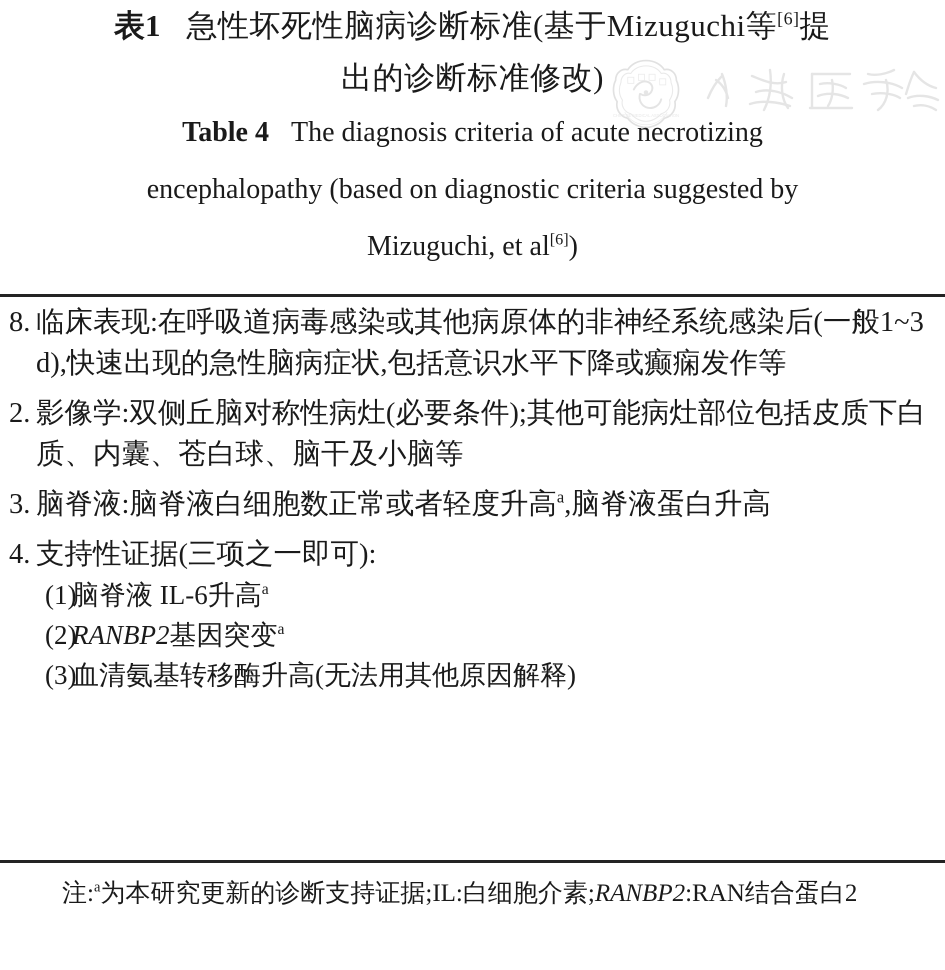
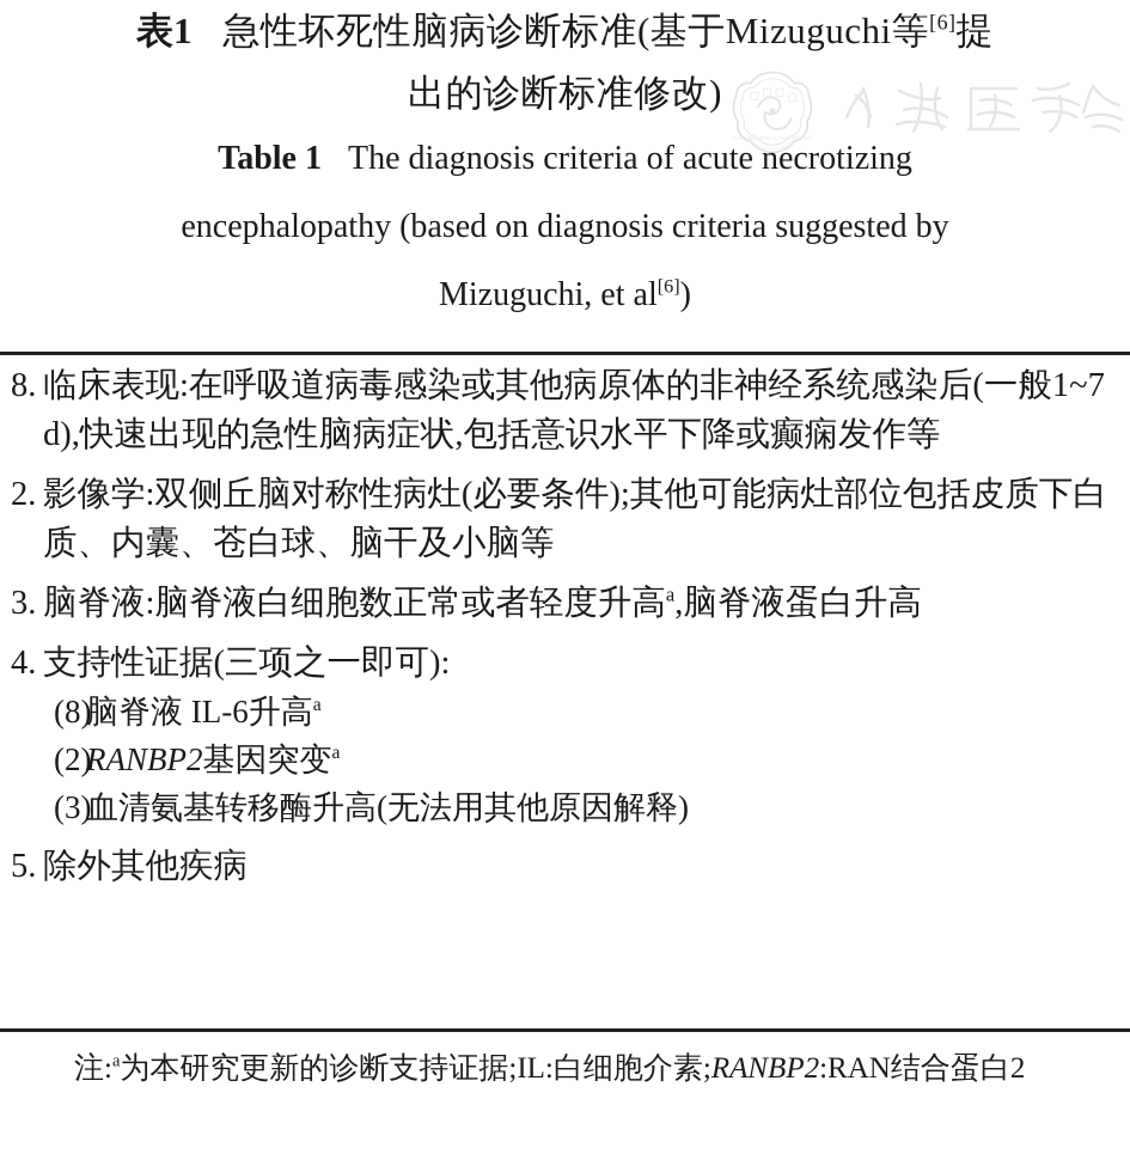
  表1 急性坏死性脑病诊断标准(基于Mizuguchi等[6]提
  出的诊断标准修改)
- Table 4 The diagnosis criteria of acute necrotizing
+ Table 1 The diagnosis criteria of acute necrotizing
- encephalopathy (based on diagnostic criteria suggested by
+ encephalopathy (based on diagnosis criteria suggested by
  Mizuguchi, et al[6])
  8.
- 临床表现:在呼吸道病毒感染或其他病原体的非神经系统感染后(一般1~3 d),快速出现的急性脑病症状,包括意识水平下降或癫痫发作等
+ 临床表现:在呼吸道病毒感染或其他病原体的非神经系统感染后(一般1~7 d),快速出现的急性脑病症状,包括意识水平下降或癫痫发作等
  2.
  影像学:双侧丘脑对称性病灶(必要条件);其他可能病灶部位包括皮质下白质、内囊、苍白球、脑干及小脑等
  3.
  脑脊液:脑脊液白细胞数正常或者轻度升高a,脑脊液蛋白升高
  4.
  支持性证据(三项之一即可):
- (1)
+ (8)
  脑脊液 IL-6升高a
  (2)
  RANBP2基因突变a
  (3)
  血清氨基转移酶升高(无法用其他原因解释)
+ 5.
+ 除外其他疾病
  注:a为本研究更新的诊断支持证据;IL:白细胞介素;RANBP2:RAN结合蛋白2
